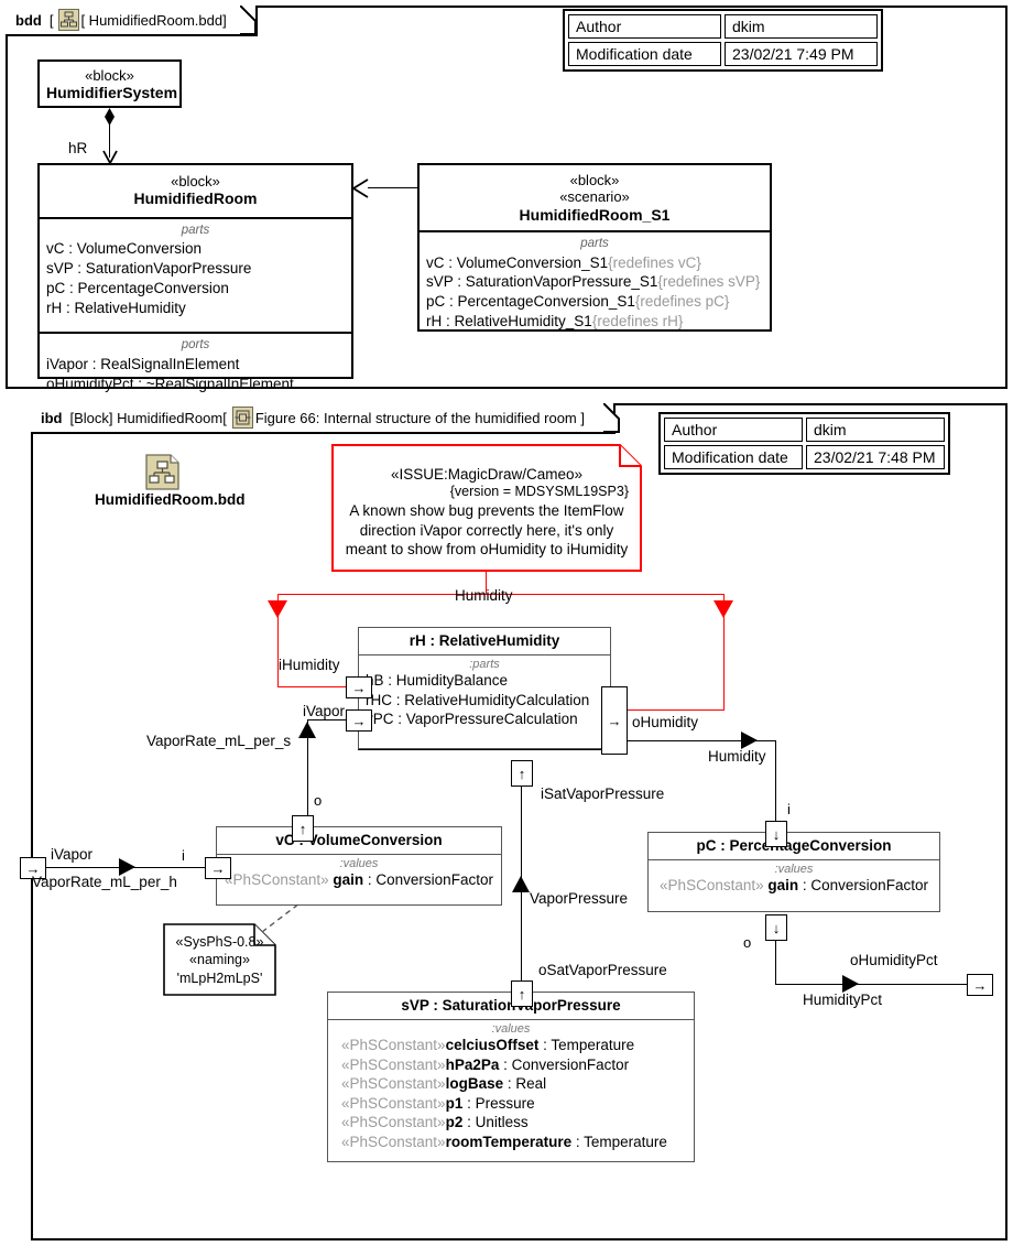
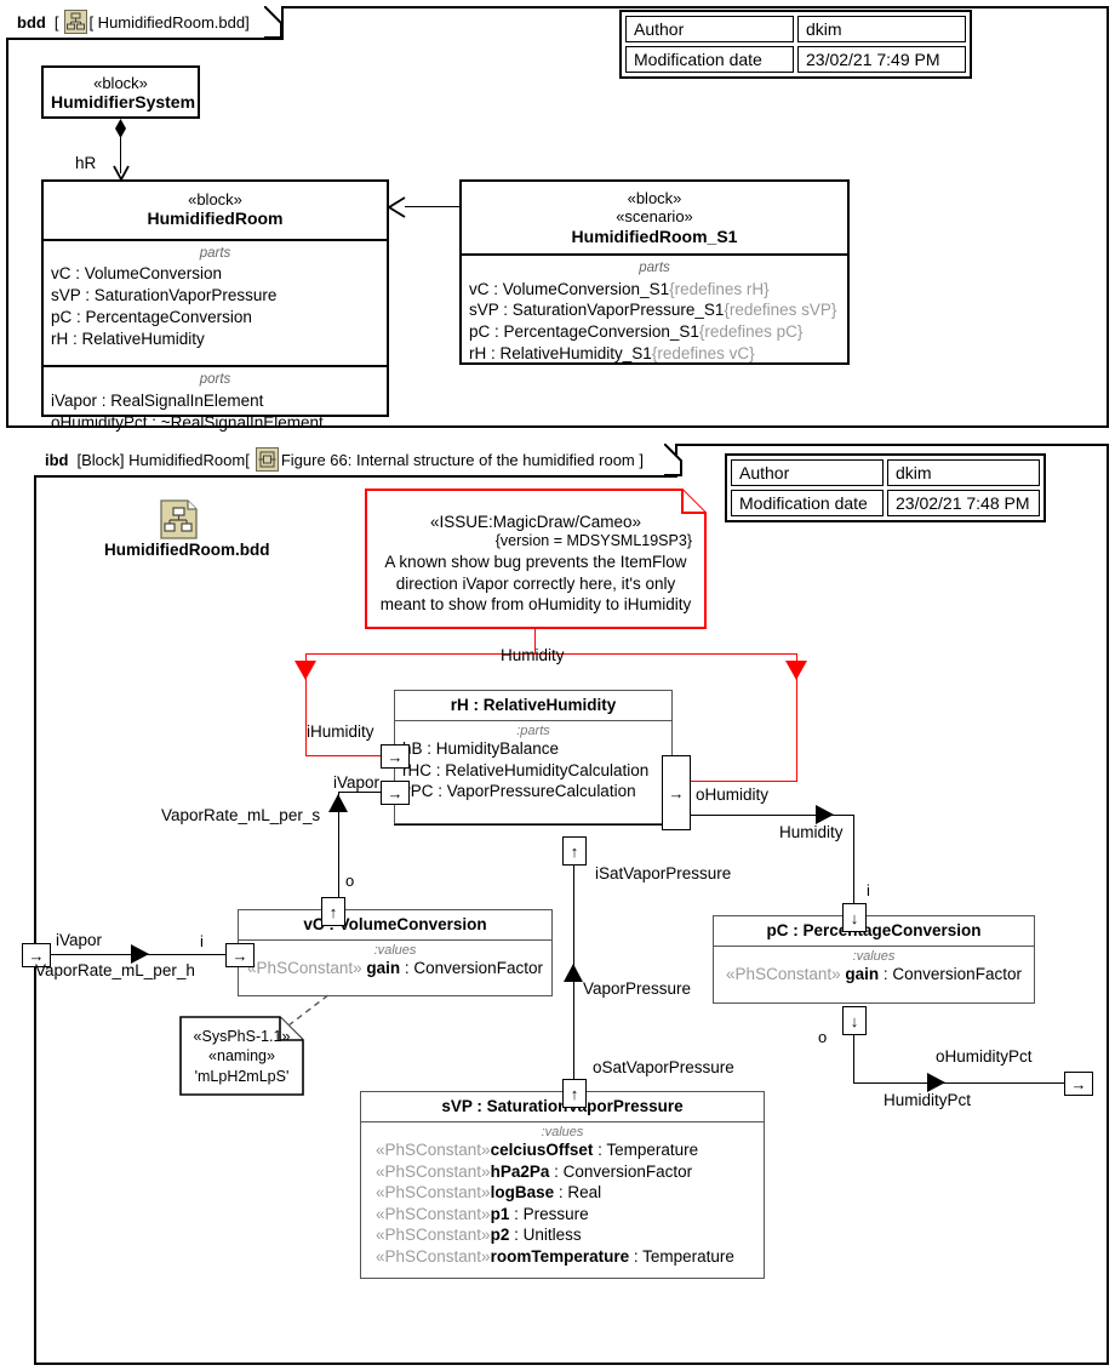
  bdd
  [
  [ HumidifiedRoom.bdd]
  Author	dkim
  Modification date	23/02/21 7:49 PM
  «block»
  HumidifierSystem
  hR
  «block»
  HumidifiedRoom
  parts
  vC : VolumeConversion
  sVP : SaturationVaporPressure
  pC : PercentageConversion
  rH : RelativeHumidity
  ports
  iVapor : RealSignalInElement
  oHumidityPct : ~RealSignalInElement
  «block»
  «scenario»
  HumidifiedRoom_S1
  parts
- vC : VolumeConversion_S1{redefines vC}
+ vC : VolumeConversion_S1{redefines rH}
  sVP : SaturationVaporPressure_S1{redefines sVP}
  pC : PercentageConversion_S1{redefines pC}
- rH : RelativeHumidity_S1{redefines rH}
+ rH : RelativeHumidity_S1{redefines vC}
  ibd
  [Block] HumidifiedRoom[
  Figure 66: Internal structure of the humidified room ]
  Author	dkim
  Modification date	23/02/21 7:48 PM
  HumidifiedRoom.bdd
  «ISSUE:MagicDraw/Cameo»
  {version = MDSYSML19SP3}
  A known show bug prevents the ItemFlow
  direction iVapor correctly here, it's only
  meant to show from oHumidity to iHumidity
  Humidity
  rH : RelativeHumidity
  :parts
  B : HumidityBalance
  rHC : RelativeHumidityCalculation
  PC : VaporPressureCalculation
  →
  iHumidity
  →
  iVapor
  →
  oHumidity
  ↑
  iSatVaporPressure
  VaporRate_mL_per_s
  vColumeConversion
  :values
  «PhSConstant» gain : ConversionFactor
  ↑
  o
  →
  i
  →
  iVapor
  VaporRate_mL_per_h
- «SysPhS-0.8»
+ «SysPhS-1.1»
  «naming»
  'mLpH2mLpS'
  sVP : SaturatioporPressure
  :values
  «PhSConstant»celciusOffset : Temperature
  «PhSConstant»hPa2Pa : ConversionFactor
  «PhSConstant»logBase : Real
  «PhSConstant»p1 : Pressure
  «PhSConstant»p2 : Unitless
  «PhSConstant»roomTemperature : Temperature
  ↑
  oSatVaporPressure
  VaporPressure
  pC : PercageConversion
  :values
  «PhSConstant» gain : ConversionFactor
  ↓
  i
  ↓
  o
  Humidity
  HumidityPct
  oHumidityPct
  →
